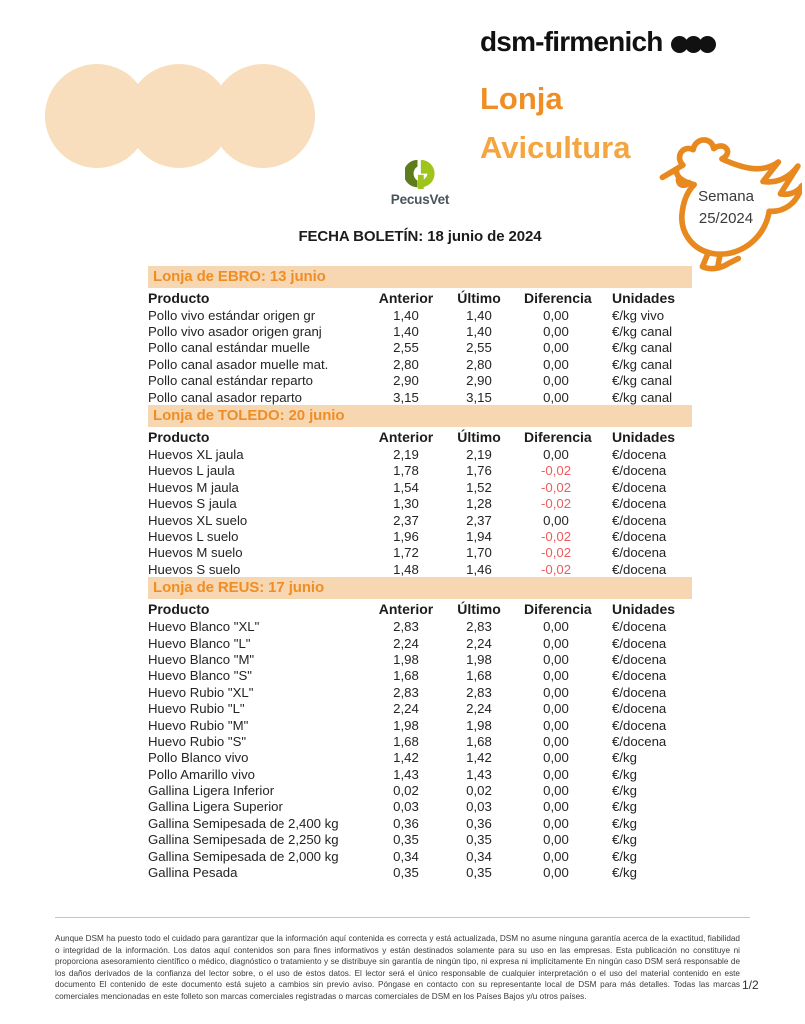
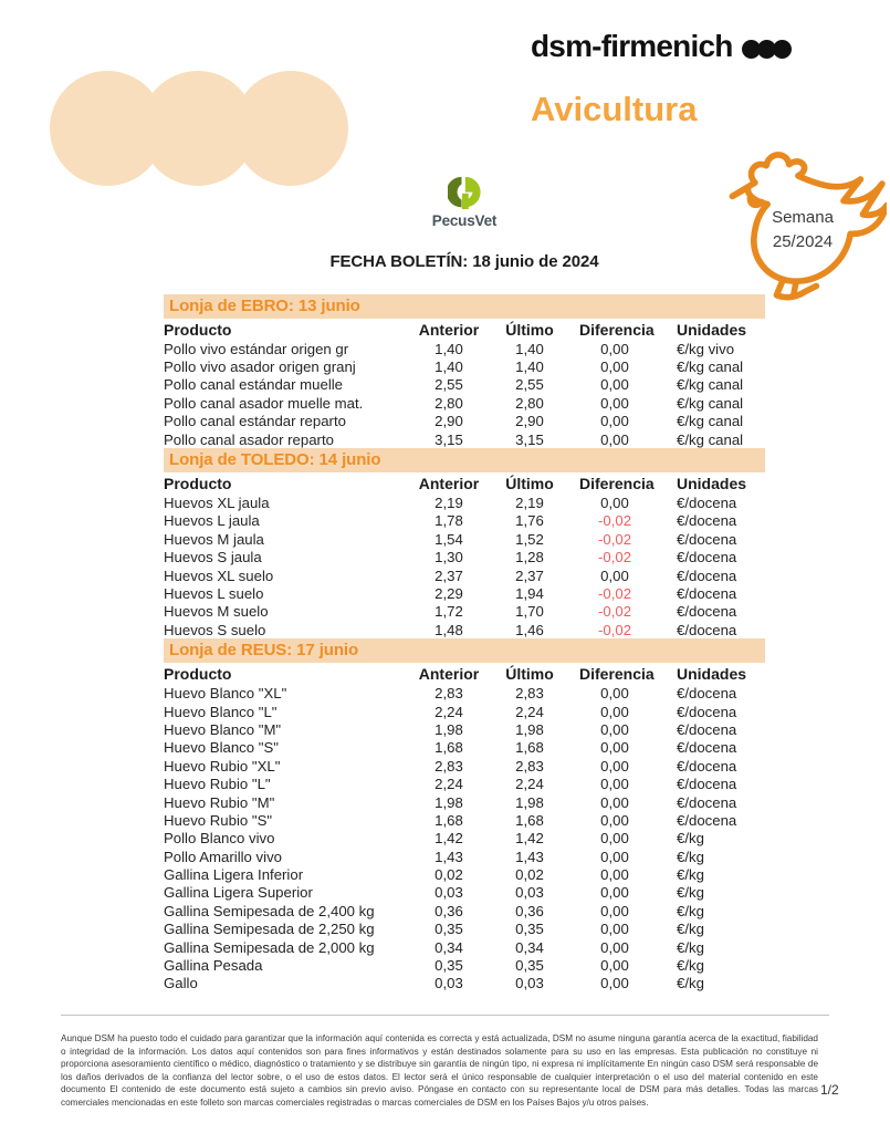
  dsm-firmenich
- Lonja
  Avicultura
  PecusVet
  FECHA BOLETÍN: 18 junio de 2024
  Semana
  25/2024
  Lonja de EBRO: 13 junio
  Producto	Anterior	Último	Diferencia	Unidades
  Pollo vivo estándar origen gr	1,40	1,40	0,00	€/kg vivo
  Pollo vivo asador origen granj	1,40	1,40	0,00	€/kg canal
  Pollo canal estándar muelle	2,55	2,55	0,00	€/kg canal
  Pollo canal asador muelle mat.	2,80	2,80	0,00	€/kg canal
  Pollo canal estándar reparto	2,90	2,90	0,00	€/kg canal
  Pollo canal asador reparto	3,15	3,15	0,00	€/kg canal
- Lonja de TOLEDO: 20 junio
+ Lonja de TOLEDO: 14 junio
  Producto	Anterior	Último	Diferencia	Unidades
  Huevos XL jaula	2,19	2,19	0,00	€/docena
  Huevos L jaula	1,78	1,76	-0,02	€/docena
  Huevos M jaula	1,54	1,52	-0,02	€/docena
  Huevos S jaula	1,30	1,28	-0,02	€/docena
  Huevos XL suelo	2,37	2,37	0,00	€/docena
- Huevos L suelo	1,96	1,94	-0,02	€/docena
+ Huevos L suelo	2,29	1,94	-0,02	€/docena
  Huevos M suelo	1,72	1,70	-0,02	€/docena
  Huevos S suelo	1,48	1,46	-0,02	€/docena
  Lonja de REUS: 17 junio
  Producto	Anterior	Último	Diferencia	Unidades
  Huevo Blanco "XL"	2,83	2,83	0,00	€/docena
  Huevo Blanco "L"	2,24	2,24	0,00	€/docena
  Huevo Blanco "M"	1,98	1,98	0,00	€/docena
  Huevo Blanco "S"	1,68	1,68	0,00	€/docena
  Huevo Rubio "XL"	2,83	2,83	0,00	€/docena
  Huevo Rubio "L"	2,24	2,24	0,00	€/docena
  Huevo Rubio "M"	1,98	1,98	0,00	€/docena
  Huevo Rubio "S"	1,68	1,68	0,00	€/docena
  Pollo Blanco vivo	1,42	1,42	0,00	€/kg
  Pollo Amarillo vivo	1,43	1,43	0,00	€/kg
  Gallina Ligera Inferior	0,02	0,02	0,00	€/kg
  Gallina Ligera Superior	0,03	0,03	0,00	€/kg
  Gallina Semipesada de 2,400 kg	0,36	0,36	0,00	€/kg
  Gallina Semipesada de 2,250 kg	0,35	0,35	0,00	€/kg
  Gallina Semipesada de 2,000 kg	0,34	0,34	0,00	€/kg
  Gallina Pesada	0,35	0,35	0,00	€/kg
+ Gallo	0,03	0,03	0,00	€/kg
  Aunque DSM ha puesto todo el cuidado para garantizar que la información aquí contenida es correcta y está actualizada, DSM no asume ninguna garantía acerca de la exactitud, fiabilidad o integridad de la información. Los datos aquí contenidos son para fines informativos y están destinados solamente para su uso en las empresas. Esta publicación no constituye ni proporciona asesoramiento científico o médico, diagnóstico o tratamiento y se distribuye sin garantía de ningún tipo, ni expresa ni implícitamente En ningún caso DSM será responsable de los daños derivados de la confianza del lector sobre, o el uso de estos datos. El lector será el único responsable de cualquier interpretación o el uso del material contenido en este documento El contenido de este documento está sujeto a cambios sin previo aviso. Póngase en contacto con su representante local de DSM para más detalles. Todas las marcas comerciales mencionadas en este folleto son marcas comerciales registradas o marcas comerciales de DSM en los Países Bajos y/u otros países.
  1/2
